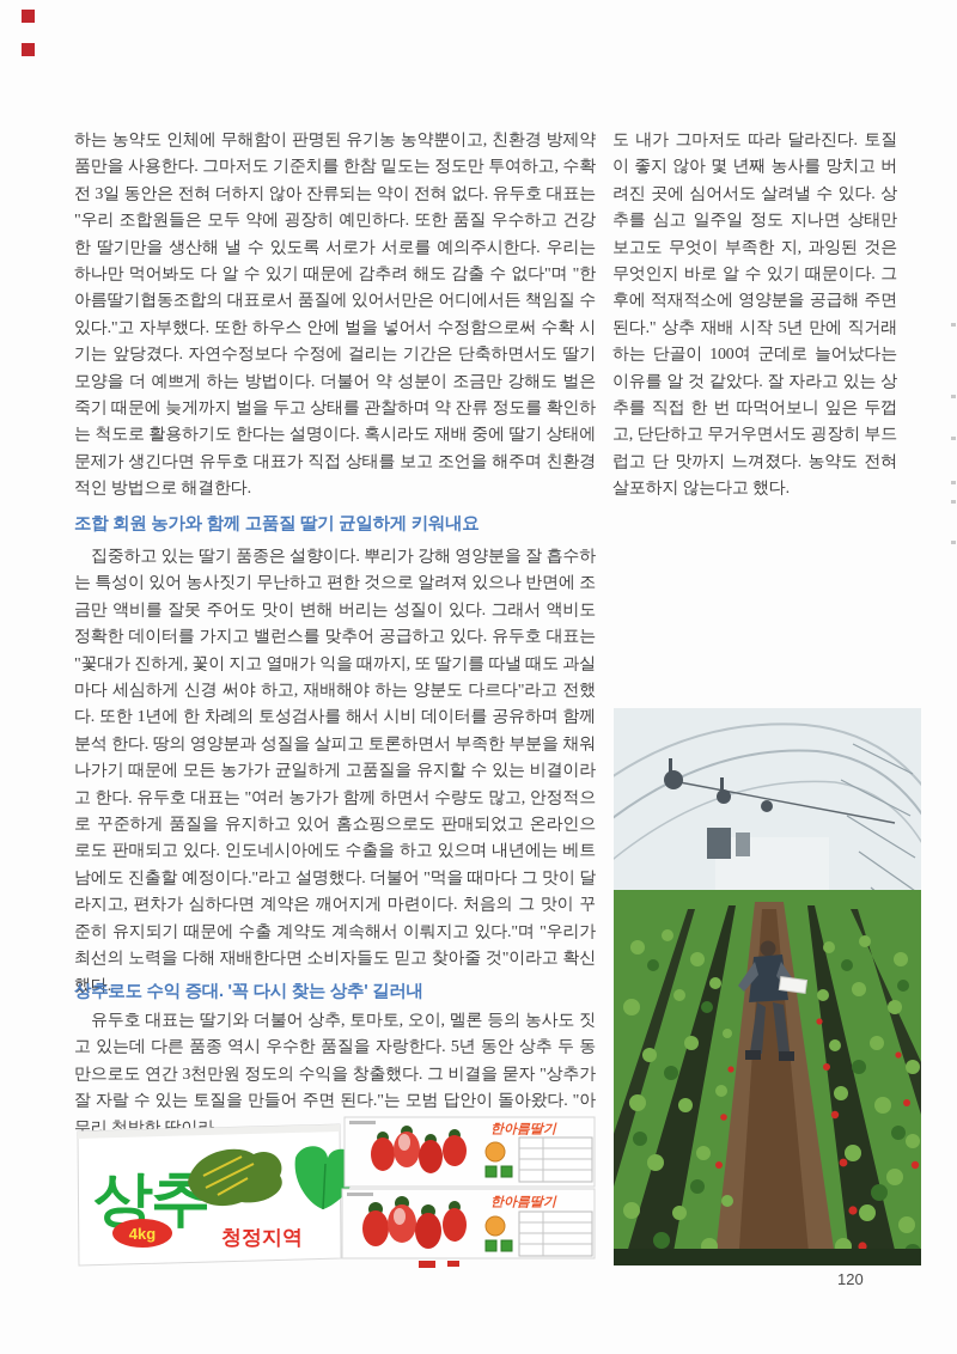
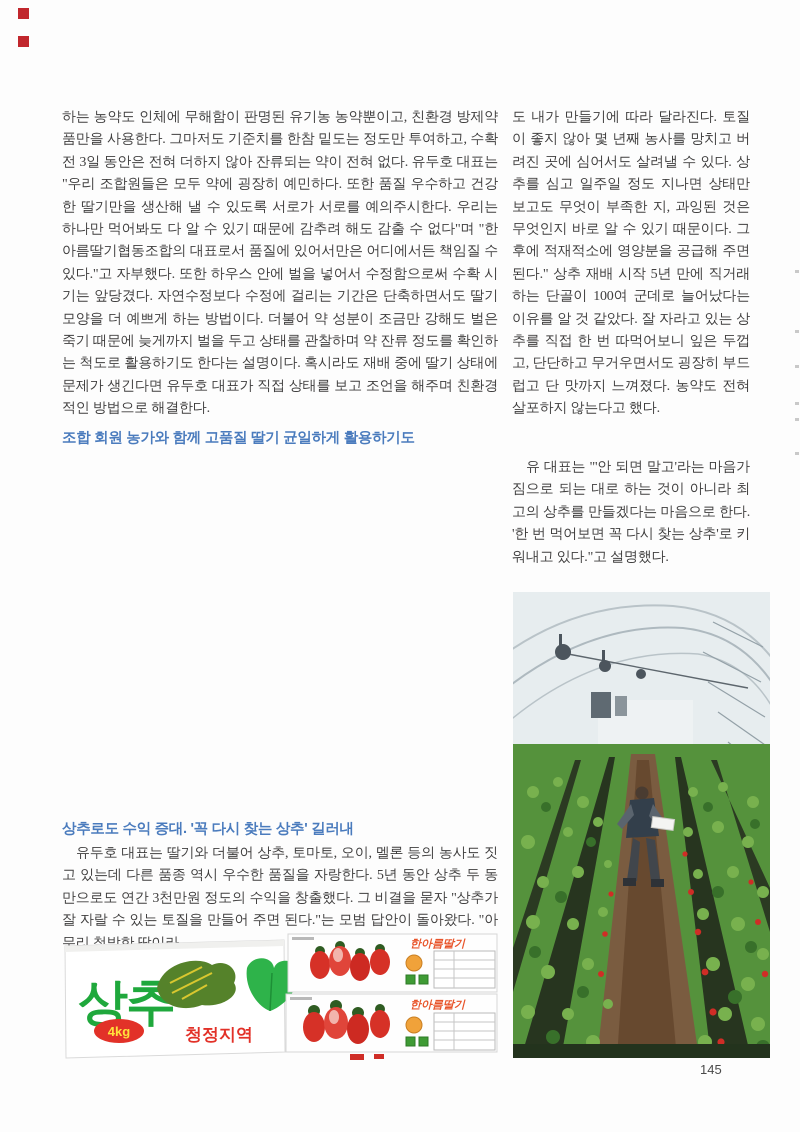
  하는 농약도 인체에 무해함이 판명된 유기농 농약뿐이고, 친환경 방제약품만을 사용한다. 그마저도 기준치를 한참 밑도는 정도만 투여하고, 수확 전 3일 동안은 전혀 더하지 않아 잔류되는 약이 전혀 없다. 유두호 대표는 "우리 조합원들은 모두 약에 굉장히 예민하다. 또한 품질 우수하고 건강한 딸기만을 생산해 낼 수 있도록 서로가 서로를 예의주시한다. 우리는 하나만 먹어봐도 다 알 수 있기 때문에 감추려 해도 감출 수 없다"며 "한아름딸기협동조합의 대표로서 품질에 있어서만은 어디에서든 책임질 수 있다."고 자부했다. 또한 하우스 안에 벌을 넣어서 수정함으로써 수확 시기는 앞당겼다. 자연수정보다 수정에 걸리는 기간은 단축하면서도 딸기 모양을 더 예쁘게 하는 방법이다. 더불어 약 성분이 조금만 강해도 벌은 죽기 때문에 늦게까지 벌을 두고 상태를 관찰하며 약 잔류 정도를 확인하는 척도로 활용하기도 한다는 설명이다. 혹시라도 재배 중에 딸기 상태에 문제가 생긴다면 유두호 대표가 직접 상태를 보고 조언을 해주며 친환경적인 방법으로 해결한다.
- 조합 회원 농가와 함께 고품질 딸기 균일하게 키워내요
+ 조합 회원 농가와 함께 고품질 딸기 균일하게 활용하기도
- 집중하고 있는 딸기 품종은 설향이다. 뿌리가 강해 영양분을 잘 흡수하는 특성이 있어 농사짓기 무난하고 편한 것으로 알려져 있으나 반면에 조금만 액비를 잘못 주어도 맛이 변해 버리는 성질이 있다. 그래서 액비도 정확한 데이터를 가지고 밸런스를 맞추어 공급하고 있다. 유두호 대표는 "꽃대가 진하게, 꽃이 지고 열매가 익을 때까지, 또 딸기를 따낼 때도 과실마다 세심하게 신경 써야 하고, 재배해야 하는 양분도 다르다"라고 전했다. 또한 1년에 한 차례의 토성검사를 해서 시비 데이터를 공유하며 함께 분석 한다. 땅의 영양분과 성질을 살피고 토론하면서 부족한 부분을 채워나가기 때문에 모든 농가가 균일하게 고품질을 유지할 수 있는 비결이라고 한다. 유두호 대표는 "여러 농가가 함께 하면서 수량도 많고, 안정적으로 꾸준하게 품질을 유지하고 있어 홈쇼핑으로도 판매되었고 온라인으로도 판매되고 있다. 인도네시아에도 수출을 하고 있으며 내년에는 베트남에도 진출할 예정이다."라고 설명했다. 더불어 "먹을 때마다 그 맛이 달라지고, 편차가 심하다면 계약은 깨어지게 마련이다. 처음의 그 맛이 꾸준히 유지되기 때문에 수출 계약도 계속해서 이뤄지고 있다."며 "우리가 최선의 노력을 다해 재배한다면 소비자들도 믿고 찾아줄 것"이라고 확신했다.
  상추로도 수익 증대. '꼭 다시 찾는 상추' 길러내
  유두호 대표는 딸기와 더불어 상추, 토마토, 오이, 멜론 등의 농사도 짓고 있는데 다른 품종 역시 우수한 품질을 자랑한다. 5년 동안 상추 두 동만으로도 연간 3천만원 정도의 수익을 창출했다. 그 비결을 묻자 "상추가 잘 자랄 수 있는 토질을 만들어 주면 된다."는 모범 답안이 돌아왔다. "아무리 척박한 땅
- 도 내가 그마저도 따라 달라진다. 토질이 좋지 않아 몇 년째 농사를 망치고 버려진 곳에 심어서도 살려낼 수 있다. 상추를 심고 일주일 정도 지나면 상태만 보고도 무엇이 부족한 지, 과잉된 것은 무엇인지 바로 알 수 있기 때문이다. 그 후에 적재적소에 영양분을 공급해 주면 된다." 상추 재배 시작 5년 만에 직거래하는 단골이 100여 군데로 늘어났다는 이유를 알 것 같았다. 잘 자라고 있는 상추를 직접 한 번 따먹어보니 잎은 두껍고, 단단하고 무거우면서도 굉장히 부드럽고 단 맛까지 느껴졌다. 농약도 전혀 살포하지 않는다고 했다.
+ 도 내가 만들기에 따라 달라진다. 토질이 좋지 않아 몇 년째 농사를 망치고 버려진 곳에 심어서도 살려낼 수 있다. 상추를 심고 일주일 정도 지나면 상태만 보고도 무엇이 부족한 지, 과잉된 것은 무엇인지 바로 알 수 있기 때문이다. 그 후에 적재적소에 영양분을 공급해 주면 된다." 상추 재배 시작 5년 만에 직거래하는 단골이 100여 군데로 늘어났다는 이유를 알 것 같았다. 잘 자라고 있는 상추를 직접 한 번 따먹어보니 잎은 두껍고, 단단하고 무거우면서도 굉장히 부드럽고 단 맛까지 느껴졌다. 농약도 전혀 살포하지 않는다고 했다.
+ 유 대표는 "'안 되면 말고'라는 마음가짐으로 되는 대로 하는 것이 아니라 최고의 상추를 만들겠다는 마음으로 한다. '한 번 먹어보면 꼭 다시 찾는 상추'로 키워내고 있다."고 설명했다.
  상추
  4kg
  청정지역
  한아름딸기
  한아름딸기
- 120
+ 145
